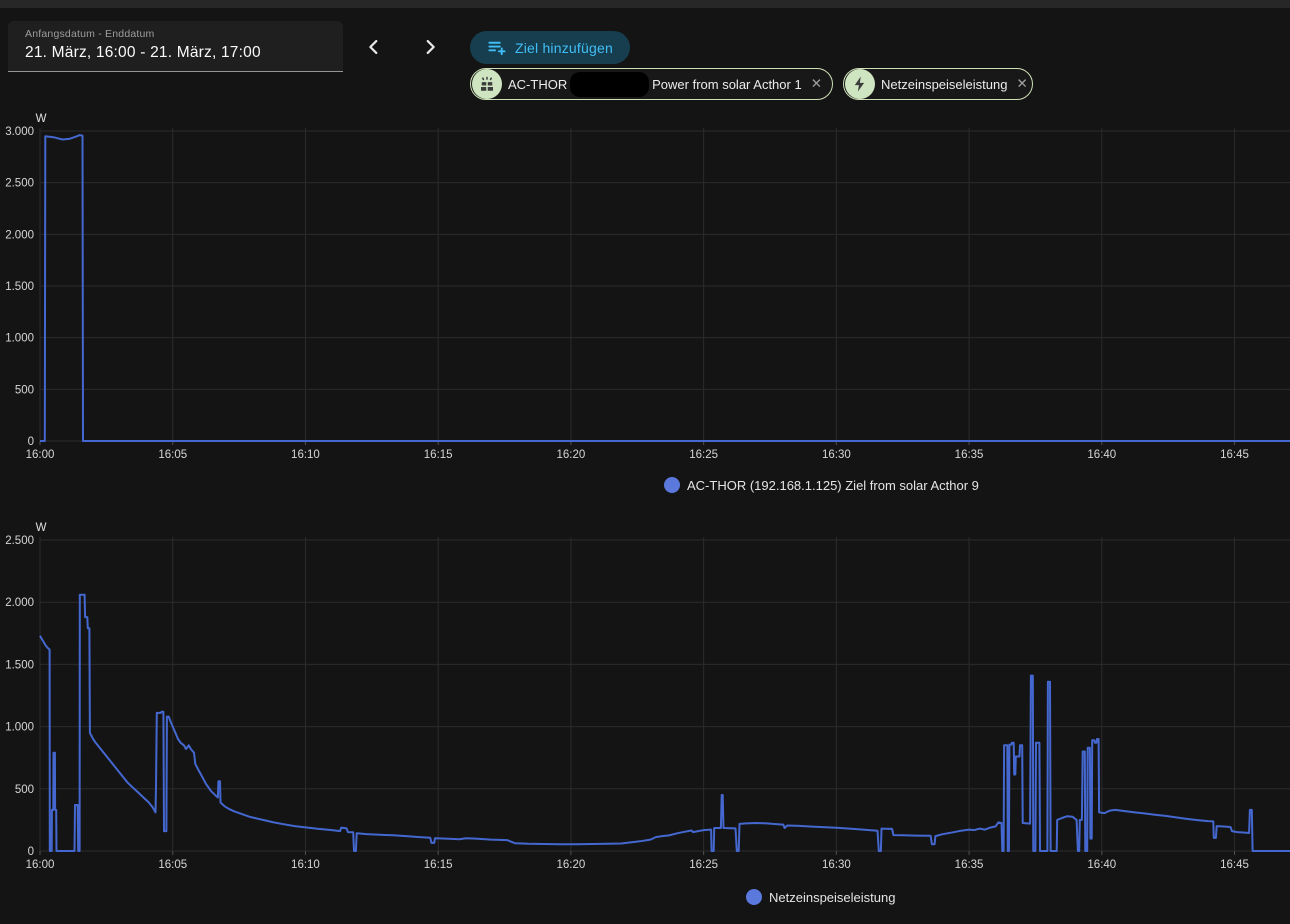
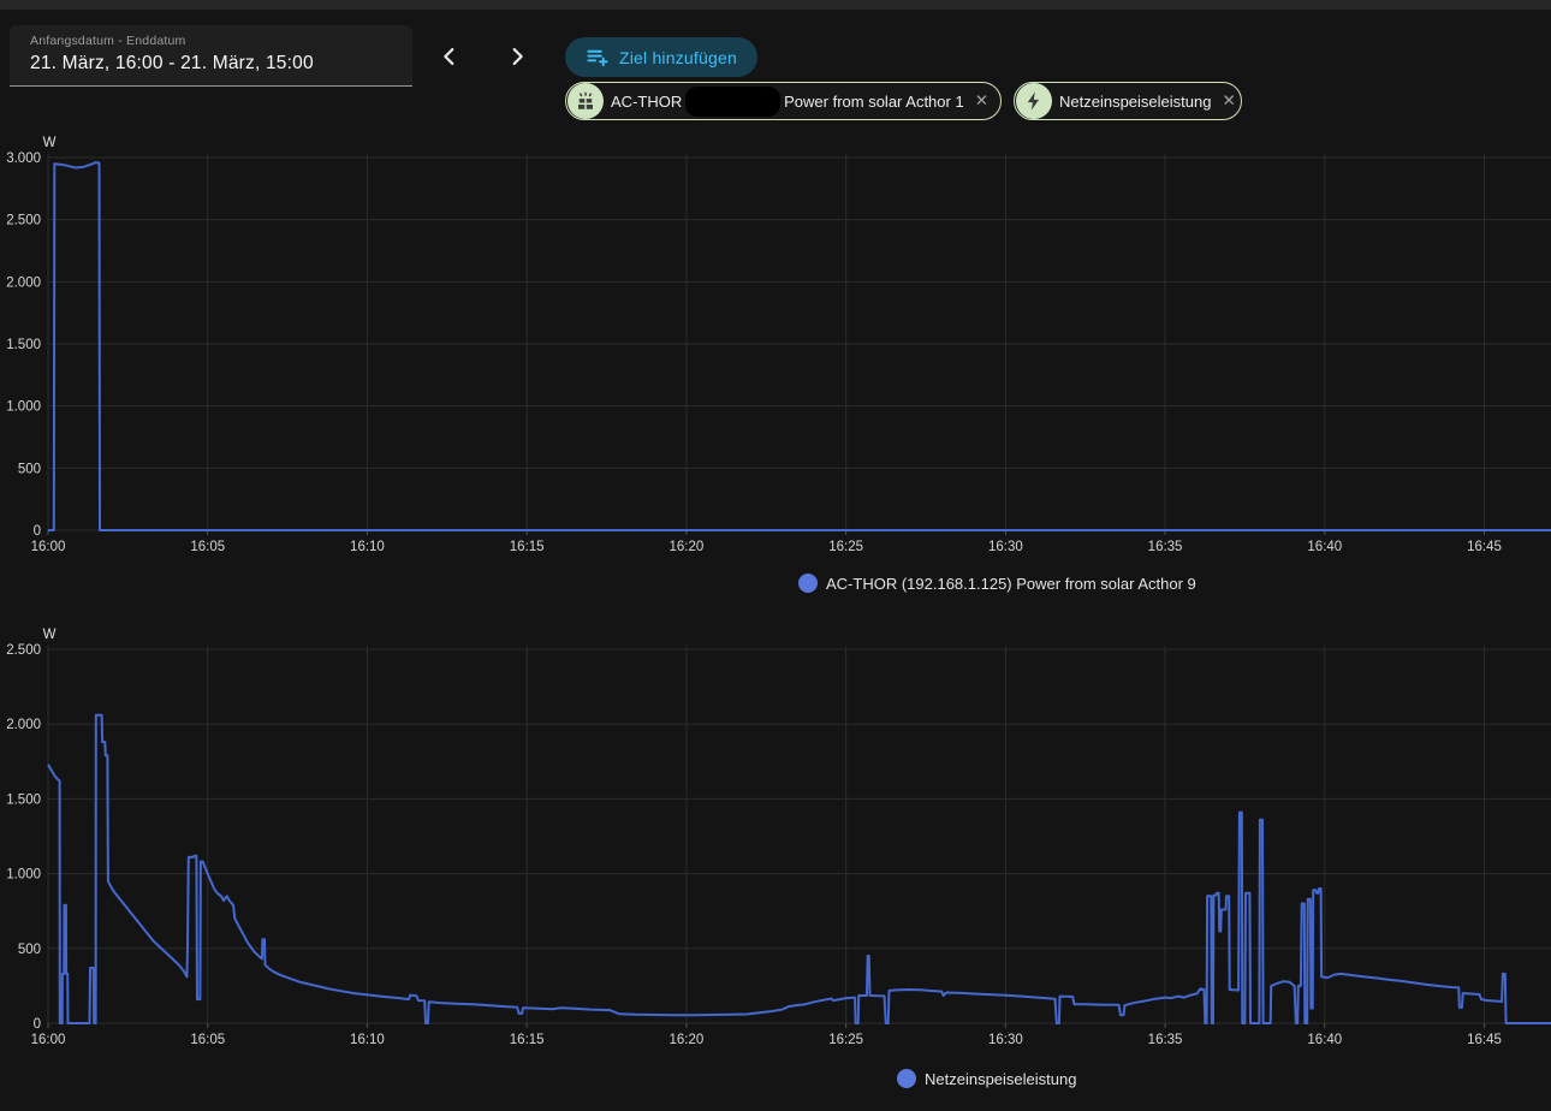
  Anfangsdatum - Enddatum
- 21. März, 16:00 - 21. März, 17:00
+ 21. März, 16:00 - 21. März, 15:00
  Ziel hinzufügen
  AC-THOR
  Power from solar Acthor 1
  ✕
  Netzeinspeiseleistung
  ✕
  0
  500
  1.000
  1.500
  2.000
  2.500
  3.000
  16:00
  16:05
  16:10
  16:15
  16:20
  16:25
  16:30
  16:35
  16:40
  16:45
  W
- AC-THOR (192.168.1.125) Ziel from solar Acthor 9
+ AC-THOR (192.168.1.125) Power from solar Acthor 9
  0
  500
  1.000
  1.500
  2.000
  2.500
  16:00
  16:05
  16:10
  16:15
  16:20
  16:25
  16:30
  16:35
  16:40
  16:45
  W
  Netzeinspeiseleistung
